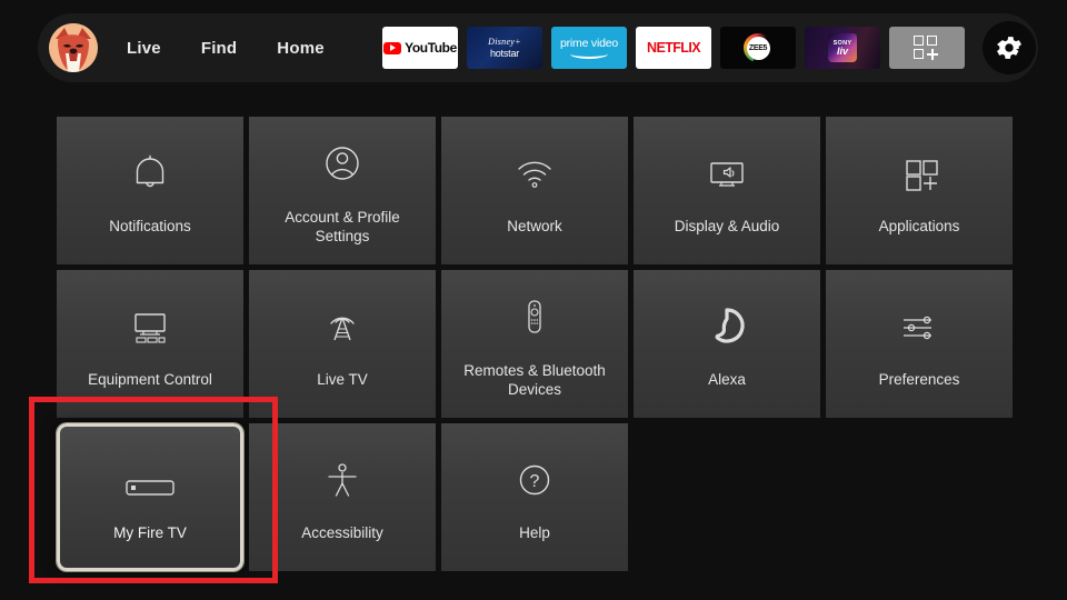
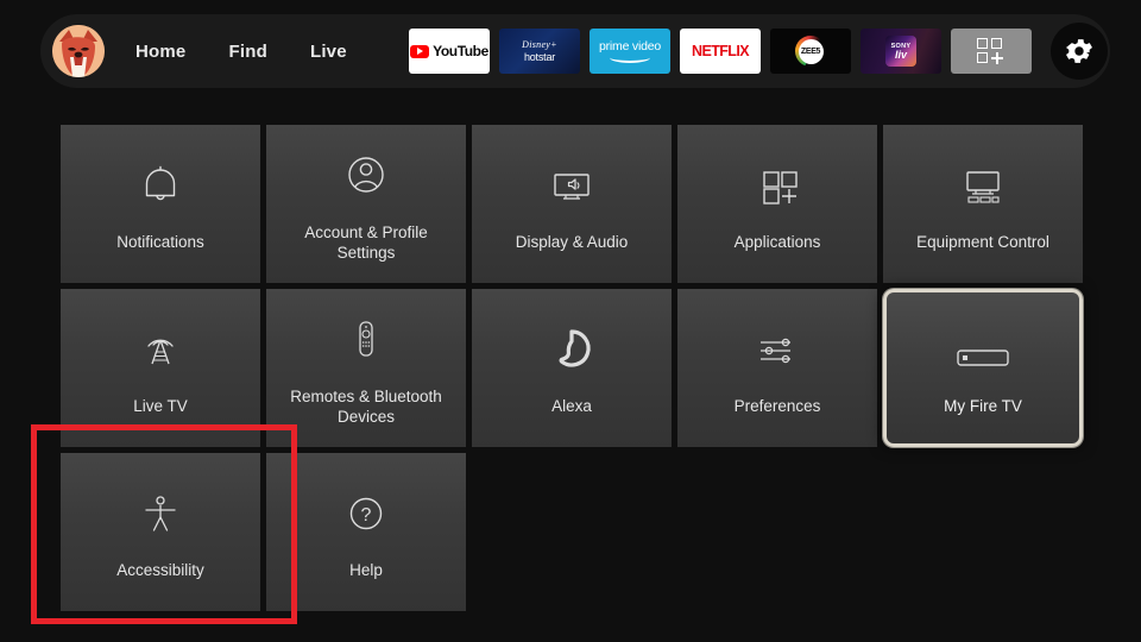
- Live
+ Home
  Find
- Home
+ Live
  YouTube
  Disney+
  hotstar
  prime video
  NETFLIX
  liv
  Notifications
  Account & Profile Settings
- Network
  Display & Audio
  Applications
  Equipment Control
  Live TV
  Remotes & Bluetooth Devices
  Alexa
  Preferences
  My Fire TV
  Accessibility
  ?
  Help
